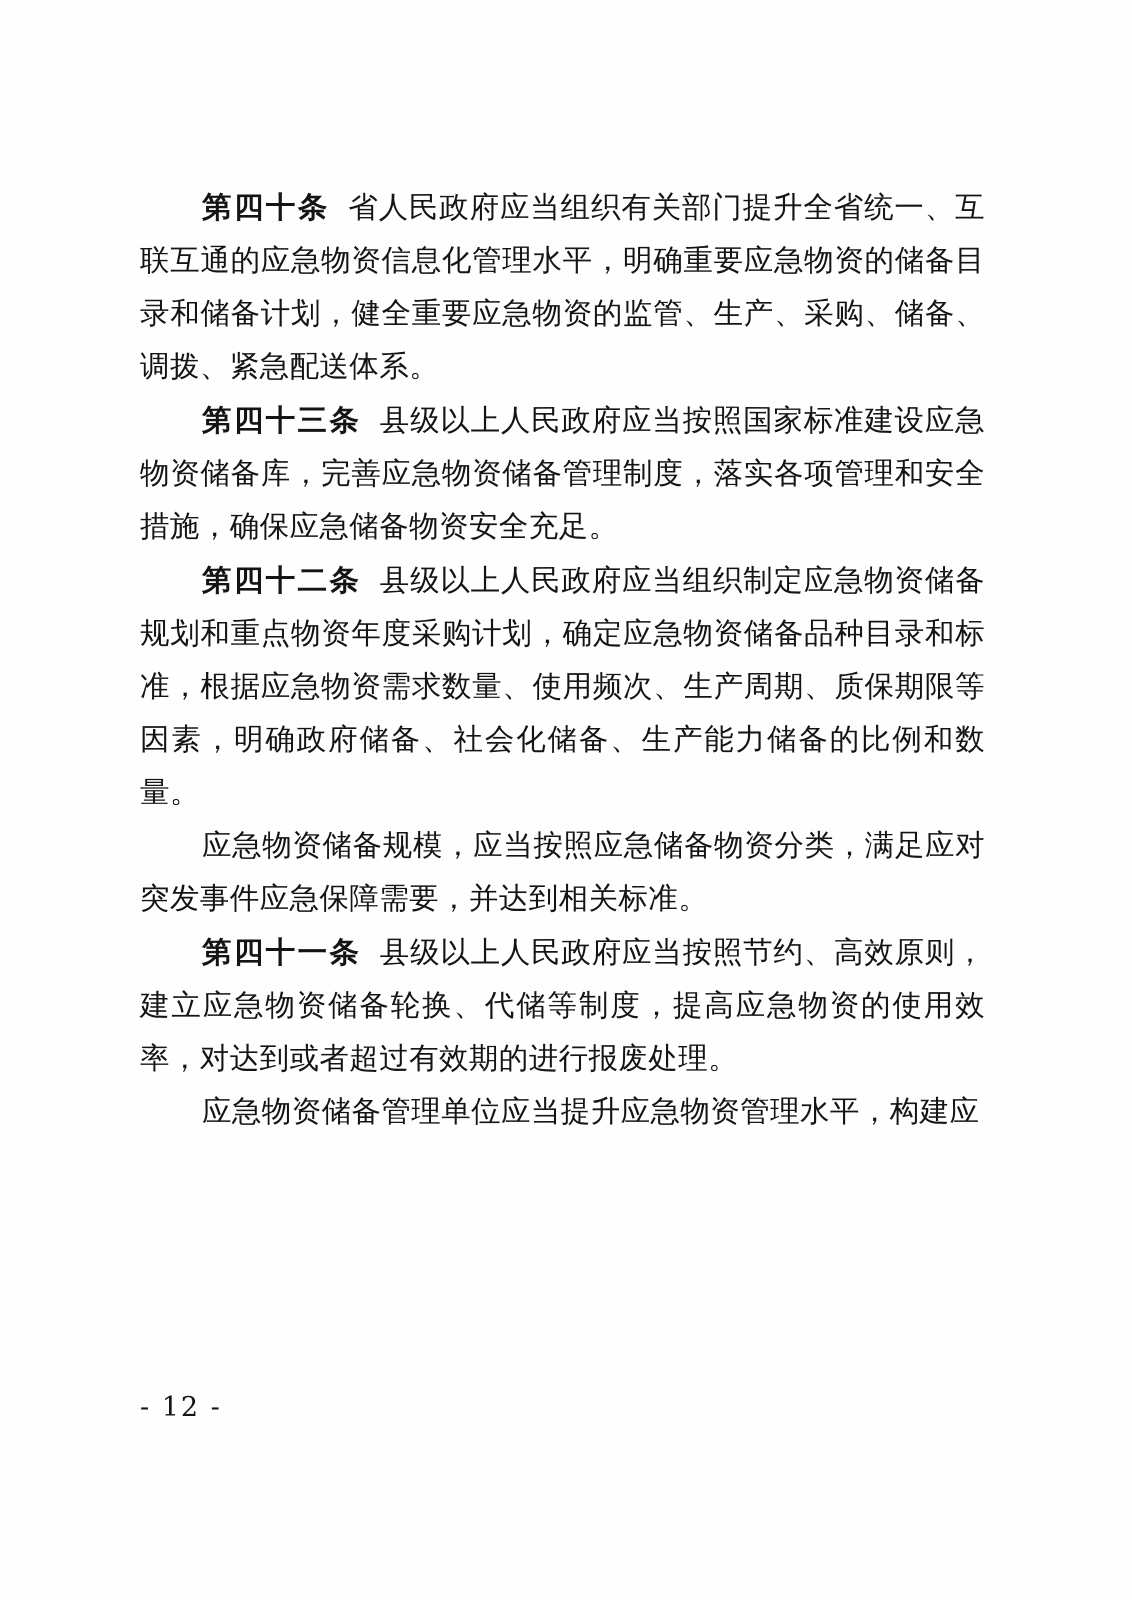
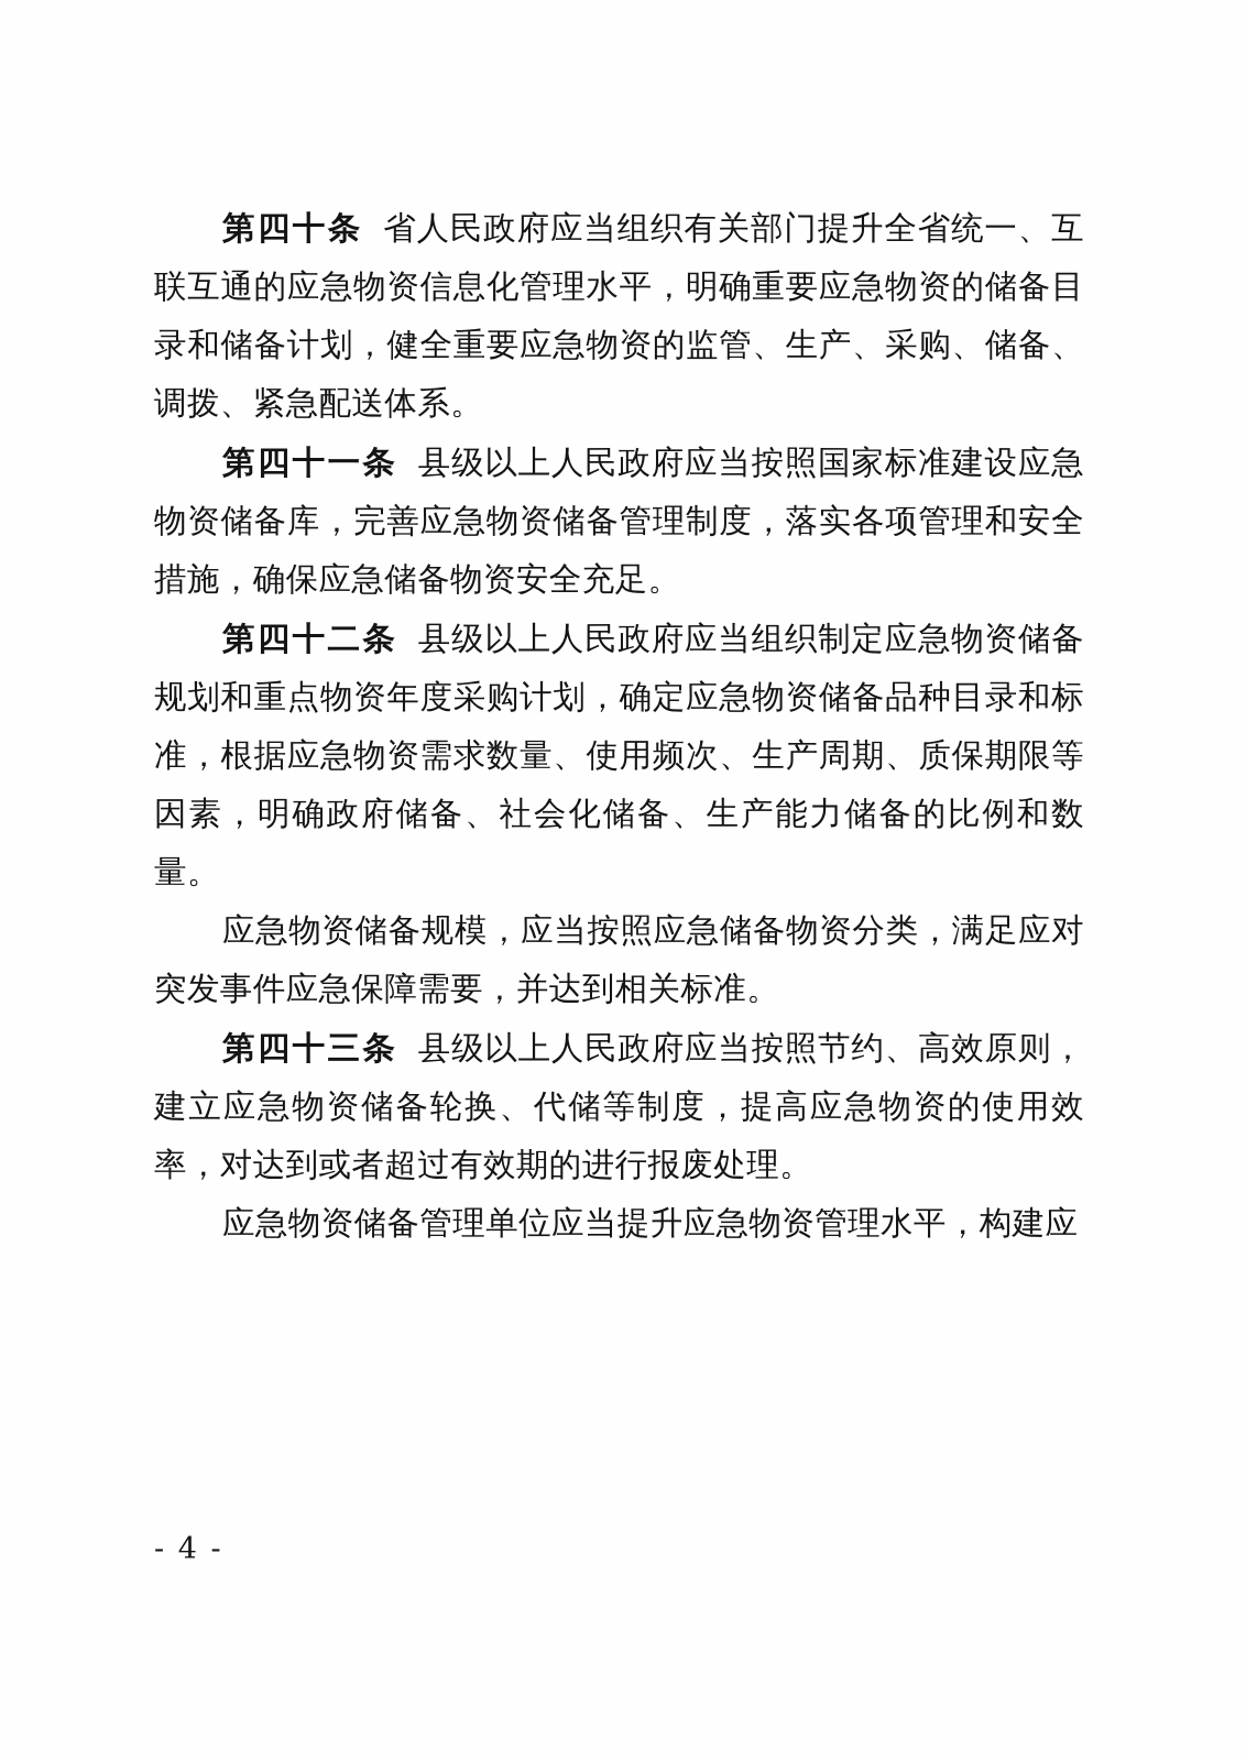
  第四十条 省人民政府应当组织有关部门提升全省统一、互联互通的应急物资信息化管理水平，明确重要应急物资的储备目录和储备计划，健全重要应急物资的监管、生产、采购、储备、调拨、紧急配送体系。
- 第四十三条 县级以上人民政府应当按照国家标准建设应急物资储备库，完善应急物资储备管理制度，落实各项管理和安全措施，确保应急储备物资安全充足。
+ 第四十一条 县级以上人民政府应当按照国家标准建设应急物资储备库，完善应急物资储备管理制度，落实各项管理和安全措施，确保应急储备物资安全充足。
  第四十二条 县级以上人民政府应当组织制定应急物资储备规划和重点物资年度采购计划，确定应急物资储备品种目录和标准，根据应急物资需求数量、使用频次、生产周期、质保期限等因素，明确政府储备、社会化储备、生产能力储备的比例和数量。
  应急物资储备规模，应当按照应急储备物资分类，满足应对突发事件应急保障需要，并达到相关标准。
- 第四十一条 县级以上人民政府应当按照节约、高效原则，建立应急物资储备轮换、代储等制度，提高应急物资的使用效率，对达到或者超过有效期的进行报废处理。
+ 第四十三条 县级以上人民政府应当按照节约、高效原则，建立应急物资储备轮换、代储等制度，提高应急物资的使用效率，对达到或者超过有效期的进行报废处理。
  应急物资储备管理单位应当提升应急物资管理水平，构建应
- - 12 -
+ - 4 -
